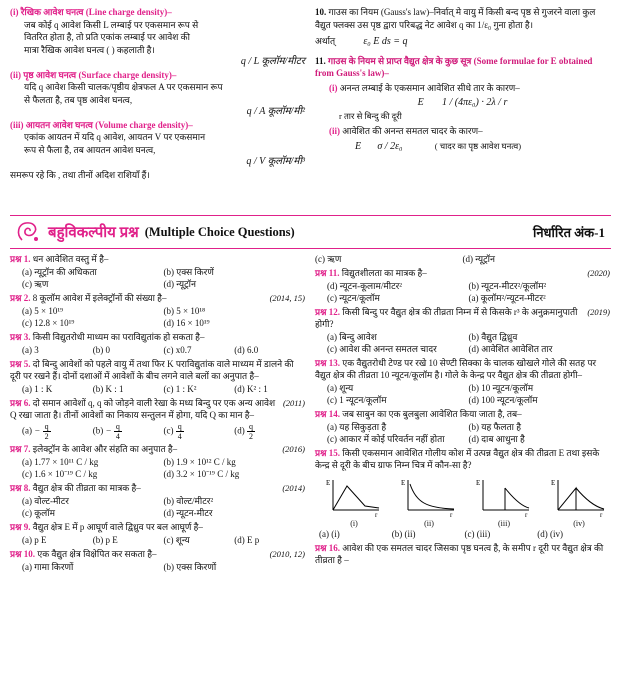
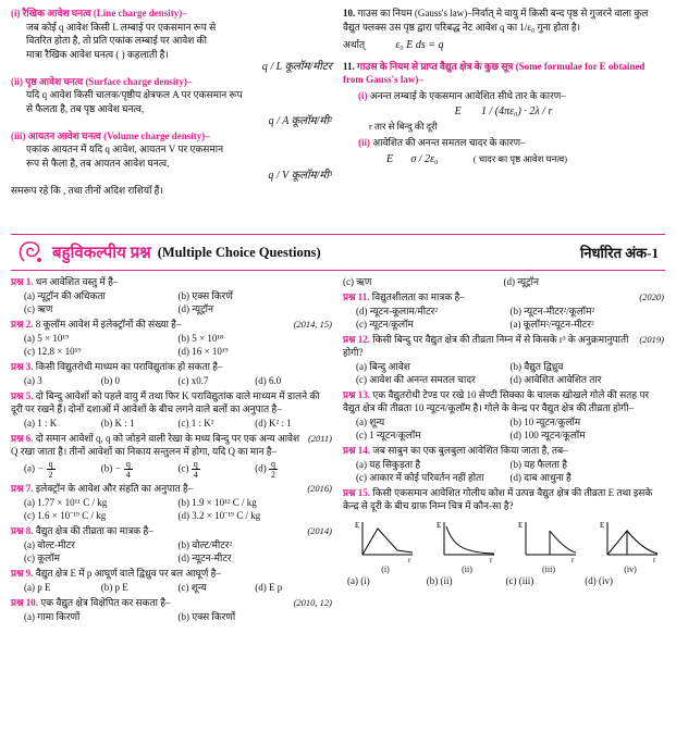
  (i) रैखिक आवेश घनत्व (Line charge density)–
  जब कोई q आवेश किसी L लम्बाई पर एकसमान रूप से
  वितरित होता है, तो प्रति एकांक लम्बाई पर आवेश की
  मात्रा रैखिक आवेश घनत्व ( ) कहलाती है।
  q / L कूलॉम/मीटर
  (ii) पृष्ठ आवेश घनत्व (Surface charge density)–
  यदि q आवेश किसी चालक/पृष्ठीय क्षेत्रफल A पर एकसमान रूप
  से फैलता है, तब पृष्ठ आवेश घनत्व,
  q / A कूलॉम/मी²
  (iii) आयतन आवेश घनत्व (Volume charge density)–
  एकांक आयतन में यदि q आवेश, आयतन V पर एकसमान
  रूप से फैला है, तब आयतन आवेश घनत्व,
  q / V कूलॉम/मी³
  समरूप रहे कि , तथा तीनों अदिश राशियाँ हैं।
  10. गाउस का नियम (Gauss's law)–निर्वात् मे वायु में किसी बन्द पृष्ठ से गुजरने वाला कुल वैद्युत फ्लक्स उस पृष्ठ द्वारा परिबद्ध नेट आवेश q का 1/ε₀ गुना होता है।
  अर्थात् ε₀ E ds = q
  11. गाउस के नियम से प्राप्त वैद्युत क्षेत्र के कुछ सूत्र (Some formulae for E obtained from Gauss's law)–
  (i) अनन्त लम्बाई के एकसमान आवेशित सीधे तार के कारण–
  E 1 / (4πε₀) · 2λ / r
  r तार से बिन्दु की दूरी
  (ii) आवेशित की अनन्त समतल चादर के कारण–
  E σ / 2ε₀ ( चादर का पृष्ठ आवेश घनत्व)
  बहुविकल्पीय प्रश्न
  (Multiple Choice Questions)
  निर्धारित अंक-1
  प्रश्न 1. धन आवेशित वस्तु में है–
  (a) न्यूट्रॉन की अधिकता
  (b) एक्स किरणें
  (c) ऋण
  (d) न्यूट्रॉन
  (2014, 15)
  प्रश्न 2. 8 कूलॉम आवेश में इलेक्ट्रॉनों की संख्या है–
  (a) 5 × 10¹⁹
  (b) 5 × 10¹⁸
  (c) 12.8 × 10¹⁹
  (d) 16 × 10¹⁹
  प्रश्न 3. किसी विद्युतरोधी माध्यम का पराविद्युतांक हो सकता है–
  (a) 3
  (b) 0
  (c) x0.7
  (d) 6.0
  प्रश्न 5. दो बिन्दु आवेशों को पहले वायु में तथा फिर K पराविद्युतांक वाले माध्यम में डालने की दूरी पर रखने हैं। दोनों दशाओं में आवेशों के बीच लगने वाले बलों का अनुपात है–
  (a) 1 : K
  (b) K : 1
  (c) 1 : K²
  (d) K² : 1
  (2011)
  प्रश्न 6. दो समान आवेशों q, q को जोड़ने वाली रेखा के मध्य बिन्दु पर एक अन्य आवेश Q रखा जाता है। तीनों आवेशों का निकाय सन्तुलन में होगा, यदि Q का मान है–
  (a) −
  q
  2
  (b) −
  q
  4
  (c)
  q
  4
  (d)
  q
  2
  (2016)
  प्रश्न 7. इलेक्ट्रॉन के आवेश और संहति का अनुपात है–
  (a) 1.77 × 10¹¹ C / kg
  (b) 1.9 × 10¹² C / kg
  (c) 1.6 × 10⁻¹⁹ C / kg
  (d) 3.2 × 10⁻¹⁹ C / kg
  (2014)
  प्रश्न 8. वैद्युत क्षेत्र की तीव्रता का मात्रक है–
  (a) वोल्ट-मीटर
  (b) वोल्ट/मीटर²
  (c) कूलॉम
  (d) न्यूटन-मीटर
  प्रश्न 9. वैद्युत क्षेत्र E में p आघूर्ण वाले द्विध्रुव पर बल आघूर्ण है–
  (a) p E
  (b) p E
  (c) शून्य
  (d) E p
  (2010, 12)
  प्रश्न 10. एक वैद्युत क्षेत्र विक्षेपित कर सकता है–
  (a) गामा किरणों
  (b) एक्स किरणों
  (c) ऋण
  (d) न्यूट्रॉन
  (2020)
  प्रश्न 11. विद्युतशीलता का मात्रक है–
  (d) न्यूटन-कूलाम/मीटर²
  (b) न्यूटन-मीटर²/कूलॉम²
  (c) न्यूटन/कूलॉम
  (a) कूलॉम²/न्यूटन-मीटर²
  (2019)
  प्रश्न 12. किसी बिन्दु पर वैद्युत क्षेत्र की तीव्रता निम्न में से किसके r³ के अनुक्रमानुपाती होगी?
  (a) बिन्दु आवेश
  (b) वैद्युत द्विध्रुव
  (c) आवेश की अनन्त समतल चादर
  (d) आवेशित आवेशित तार
  प्रश्न 13. एक वैद्युतरोधी टेण्ड पर रखे 10 सेण्टी सिक्का के चालक खोखले गोले की सतह पर वैद्युत क्षेत्र की तीव्रता 10 न्यूटन/कूलॉम है। गोले के केन्द्र पर वैद्युत क्षेत्र की तीव्रता होगी–
  (a) शून्य
  (b) 10 न्यूटन/कूलॉम
  (c) 1 न्यूटन/कूलॉम
  (d) 100 न्यूटन/कूलॉम
  प्रश्न 14. जब साबुन का एक बुलबुला आवेशित किया जाता है, तब–
  (a) यह सिकुड़ता है
  (b) यह फैलता है
  (c) आकार में कोई परिवर्तन नहीं होता
  (d) दाब आधुना है
  प्रश्न 15. किसी एकसमान आवेशित गोलीय कोश में उत्पन्न वैद्युत क्षेत्र की तीव्रता E तथा इसके केन्द्र से दूरी के बीच ग्राफ निम्न चित्र में कौन-सा है?
  E
  r
  (i)
  E
  r
  (ii)
  E
  r
  (iii)
  E
  r
  (iv)
  (a) (i)
  (b) (ii)
  (c) (iii)
  (d) (iv)
- प्रश्न 16. आवेश की एक समतल चादर जिसका पृष्ठ घनत्व है, के समीप r दूरी पर वैद्युत क्षेत्र की तीव्रता है –
